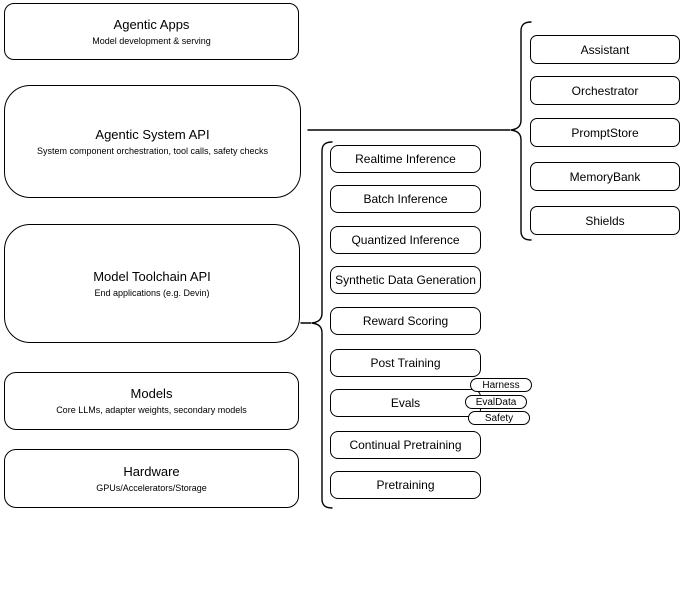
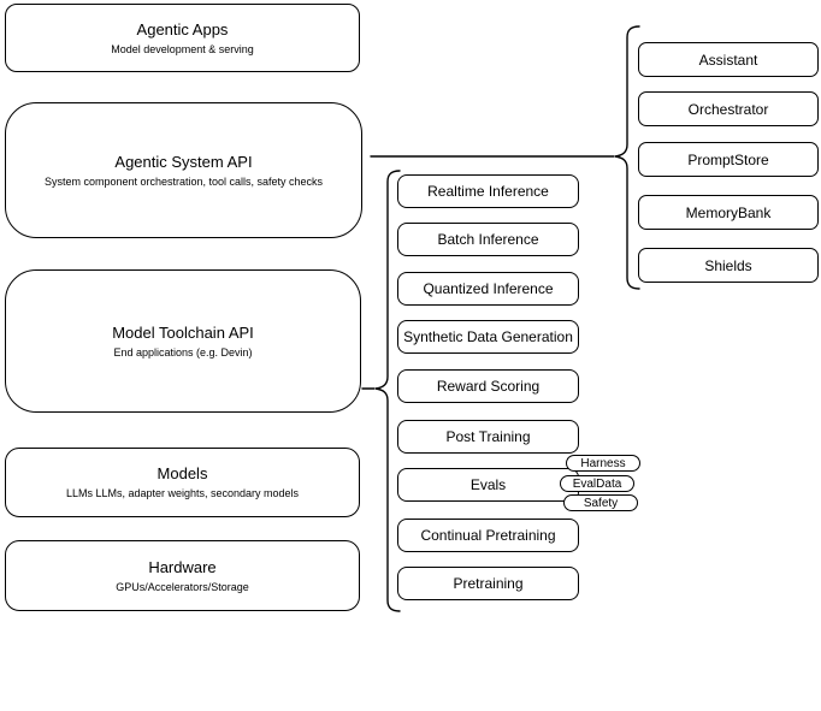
  Agentic Apps
  Model development & serving
  Agentic System API
  System component orchestration, tool calls, safety checks
  Model Toolchain API
  End applications (e.g. Devin)
  Models
- Core LLMs, adapter weights, secondary models
+ LLMs LLMs, adapter weights, secondary models
  Hardware
  GPUs/Accelerators/Storage
  Realtime Inference
  Batch Inference
  Quantized Inference
  Synthetic Data Generation
  Reward Scoring
  Post Training
  Evals
  Continual Pretraining
  Pretraining
  Harness
  EvalData
  Safety
  Assistant
  Orchestrator
  PromptStore
  MemoryBank
  Shields
